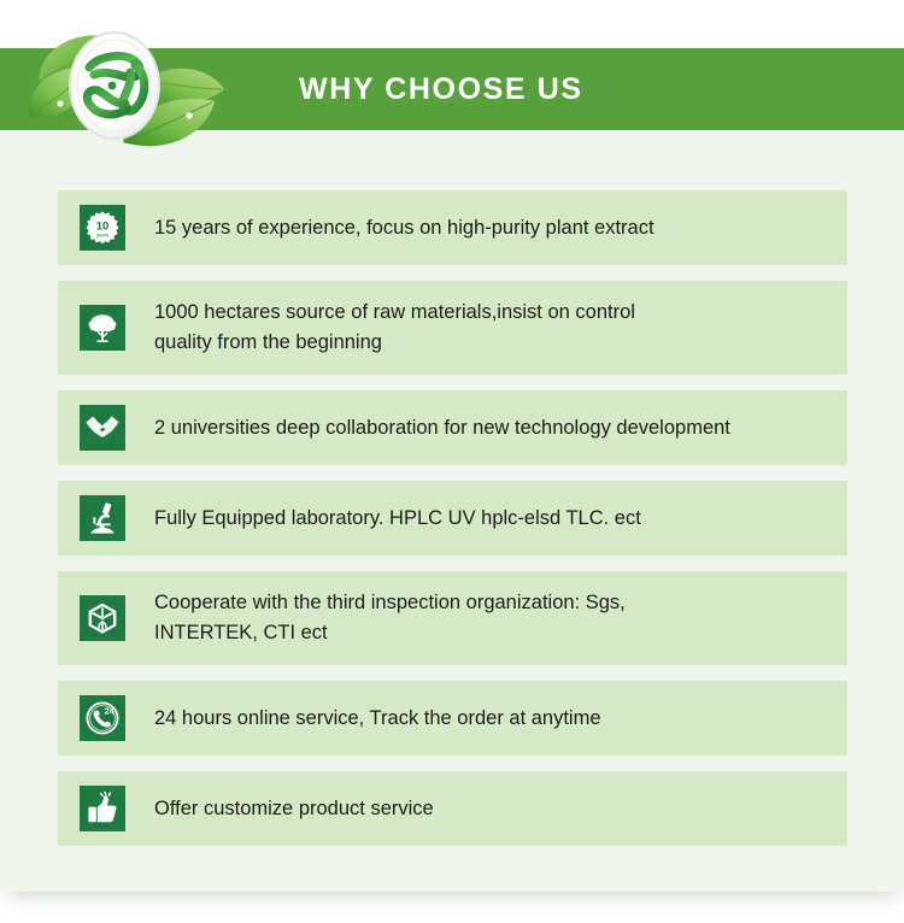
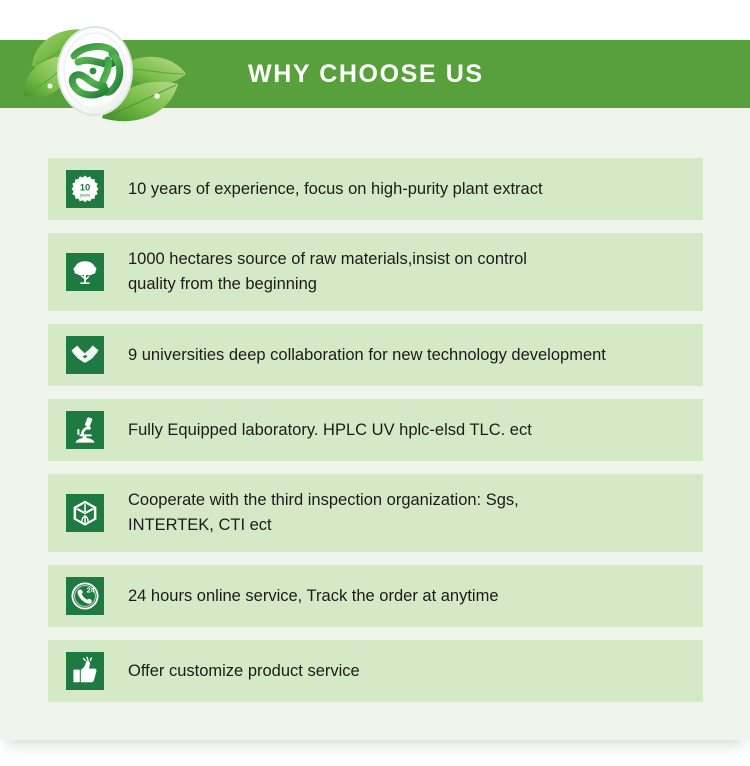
  WHY CHOOSE US
  10
- 15 years of experience, focus on high-purity plant extract
+ 10 years of experience, focus on high-purity plant extract
  1000 hectares source of raw materials,insist on control
  quality from the beginning
- 2 universities deep collaboration for new technology development
+ 9 universities deep collaboration for new technology development
  Fully Equipped laboratory. HPLC UV hplc-elsd TLC. ect
  Cooperate with the third inspection organization: Sgs,
  INTERTEK, CTI ect
  24
  24 hours online service, Track the order at anytime
  Offer customize product service
